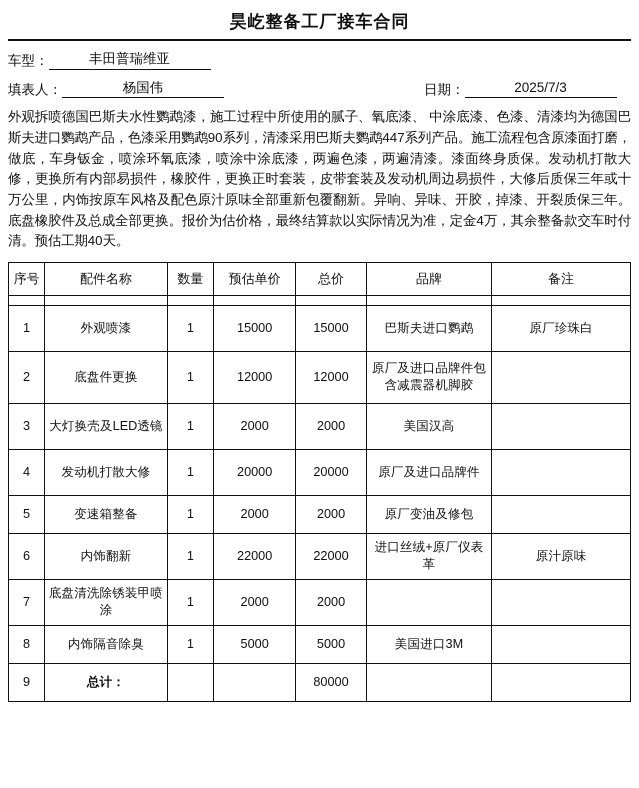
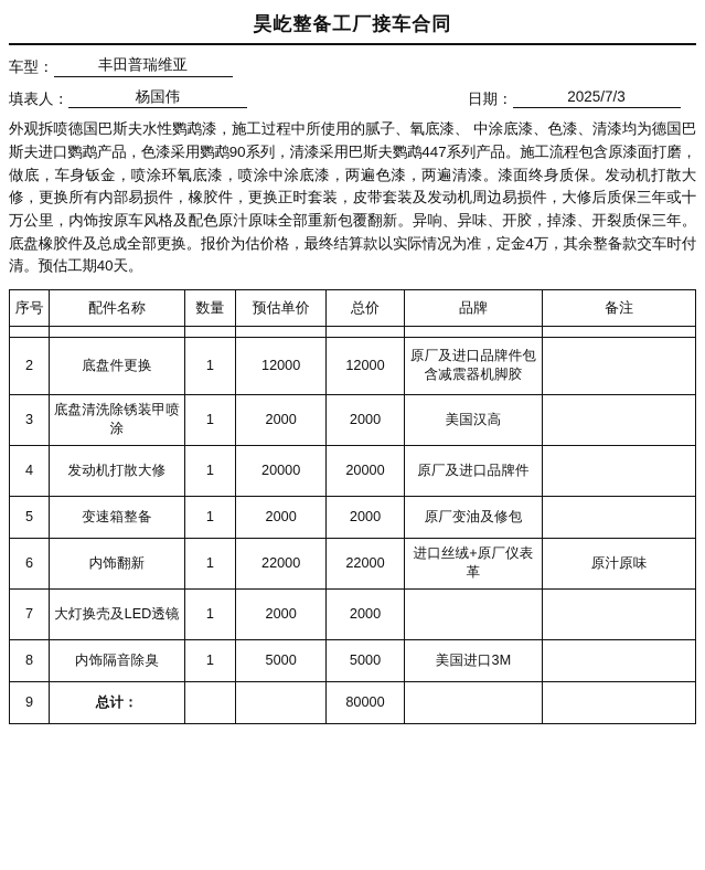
  昊屹整备工厂接车合同
  车型：
  丰田普瑞维亚
  填表人：
  杨国伟
  日期：
  2025/7/3
  外观拆喷德国巴斯夫水性鹦鹉漆，施工过程中所使用的腻子、氧底漆、 中涂底漆、色漆、清漆均为德国巴斯夫进口鹦鹉产品，色漆采用鹦鹉90系列，清漆采用巴斯夫鹦鹉447系列产品。施工流程包含原漆面打磨，做底，车身钣金，喷涂环氧底漆，喷涂中涂底漆，两遍色漆，两遍清漆。漆面终身质保。发动机打散大修，更换所有内部易损件，橡胶件，更换正时套装，皮带套装及发动机周边易损件，大修后质保三年或十万公里，内饰按原车风格及配色原汁原味全部重新包覆翻新。异响、异味、开胶，掉漆、开裂质保三年。底盘橡胶件及总成全部更换。报价为估价格，最终结算款以实际情况为准，定金4万，其余整备款交车时付清。预估工期40天。
  序号	配件名称	数量	预估单价	总价	品牌	备注
- 1	外观喷漆	1	15000	15000	巴斯夫进口鹦鹉	原厂珍珠白
  2	底盘件更换	1	12000	12000	原厂及进口品牌件包含减震器机脚胶
- 3	大灯换壳及LED透镜	1	2000	2000	美国汉高
+ 3	底盘清洗除锈装甲喷涂	1	2000	2000	美国汉高
  4	发动机打散大修	1	20000	20000	原厂及进口品牌件
  5	变速箱整备	1	2000	2000	原厂变油及修包
  6	内饰翻新	1	22000	22000	进口丝绒+原厂仪表革	原汁原味
- 7	底盘清洗除锈装甲喷涂	1	2000	2000
+ 7	大灯换壳及LED透镜	1	2000	2000
  8	内饰隔音除臭	1	5000	5000	美国进口3M
  9	总计：			80000
